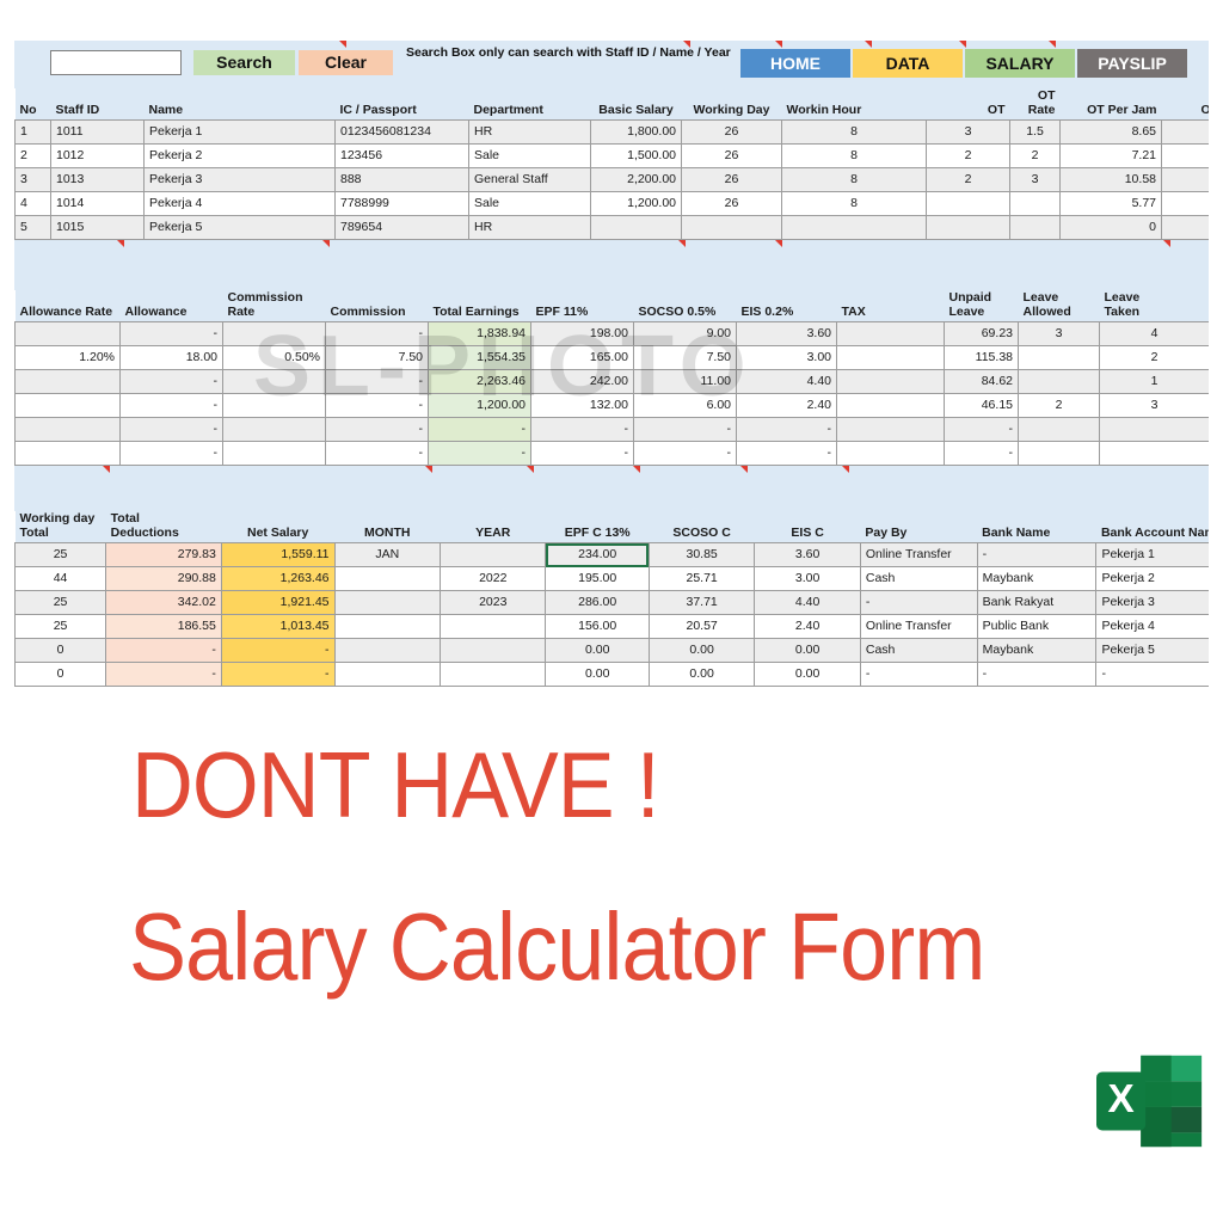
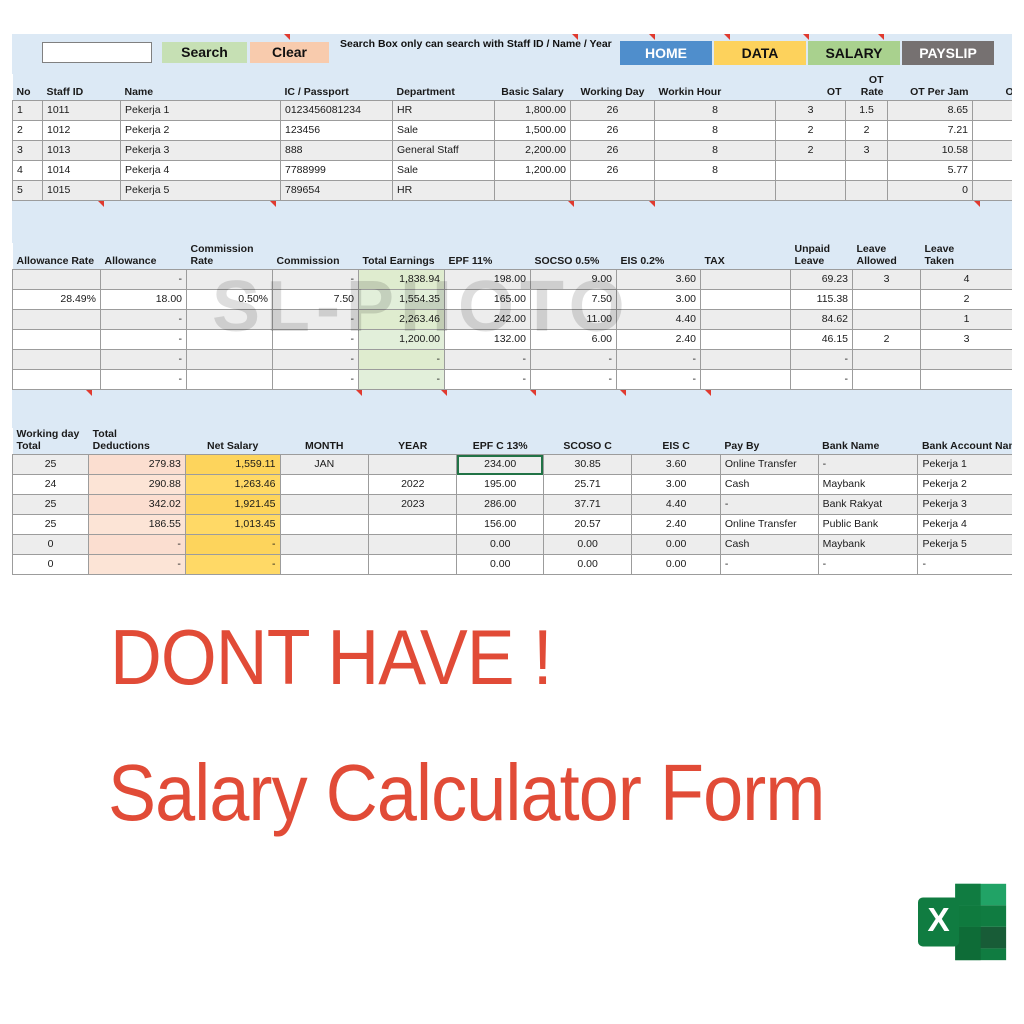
  Search
  Clear
  Search Box only can search with Staff ID / Name / Year
  HOME
  DATA
  SALARY
  PAYSLIP
  No	Staff ID	Name	IC / Passport	Department	Basic Salary	Working Day	Workin Hour	OT	OT Rate	OT Per Jam	O
  1	1011	Pekerja 1	0123456081234	HR	1,800.00	26	8	3	1.5	8.65
  2	1012	Pekerja 2	123456	Sale	1,500.00	26	8	2	2	7.21
  3	1013	Pekerja 3	888	General Staff	2,200.00	26	8	2	3	10.58
  4	1014	Pekerja 4	7788999	Sale	1,200.00	26	8			5.77
  5	1015	Pekerja 5	789654	HR						0
  Allowance Rate	Allowance	Commission Rate	Commission	Total Earnings	EPF 11%	SOCSO 0.5%	EIS 0.2%	TAX	Unpaid Leave	Leave Allowed	Leave Taken
  	-		-	1,838.94	198.00	9.00	3.60		69.23	3	4
- 1.20%	18.00	0.50%	7.50	1,554.35	165.00	7.50	3.00		115.38		2
+ 28.49%	18.00	0.50%	7.50	1,554.35	165.00	7.50	3.00		115.38		2
  	-		-	2,263.46	242.00	11.00	4.40		84.62		1
  	-		-	1,200.00	132.00	6.00	2.40		46.15	2	3
  	-		-	-	-	-	-		-
  	-		-	-	-	-	-		-
  Working day Total	Total Deductions	Net Salary	MONTH	YEAR	EPF C 13%	SCOSO C	EIS C	Pay By	Bank Name	Bank Account Na
  25	279.83	1,559.11	JAN		234.00	30.85	3.60	Online Transfer	-	Pekerja 1
- 44	290.88	1,263.46		2022	195.00	25.71	3.00	Cash	Maybank	Pekerja 2
+ 24	290.88	1,263.46		2022	195.00	25.71	3.00	Cash	Maybank	Pekerja 2
  25	342.02	1,921.45		2023	286.00	37.71	4.40	-	Bank Rakyat	Pekerja 3
  25	186.55	1,013.45			156.00	20.57	2.40	Online Transfer	Public Bank	Pekerja 4
  0	-	-			0.00	0.00	0.00	Cash	Maybank	Pekerja 5
  0	-	-			0.00	0.00	0.00	-	-	-
  SL-PHOTO
  DONT HAVE !
  Salary Calculator Form
  X
